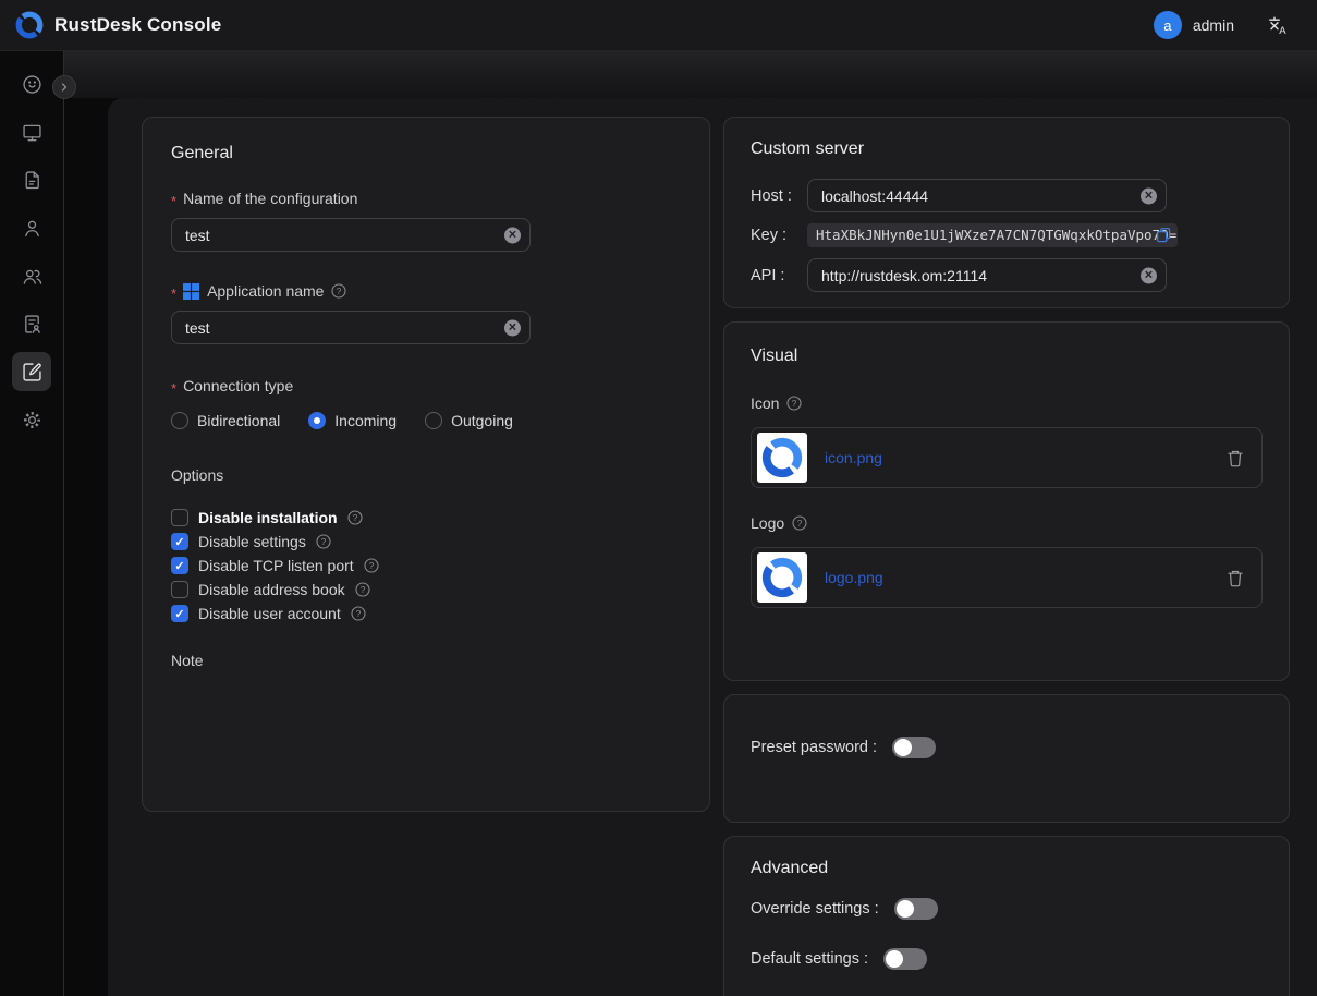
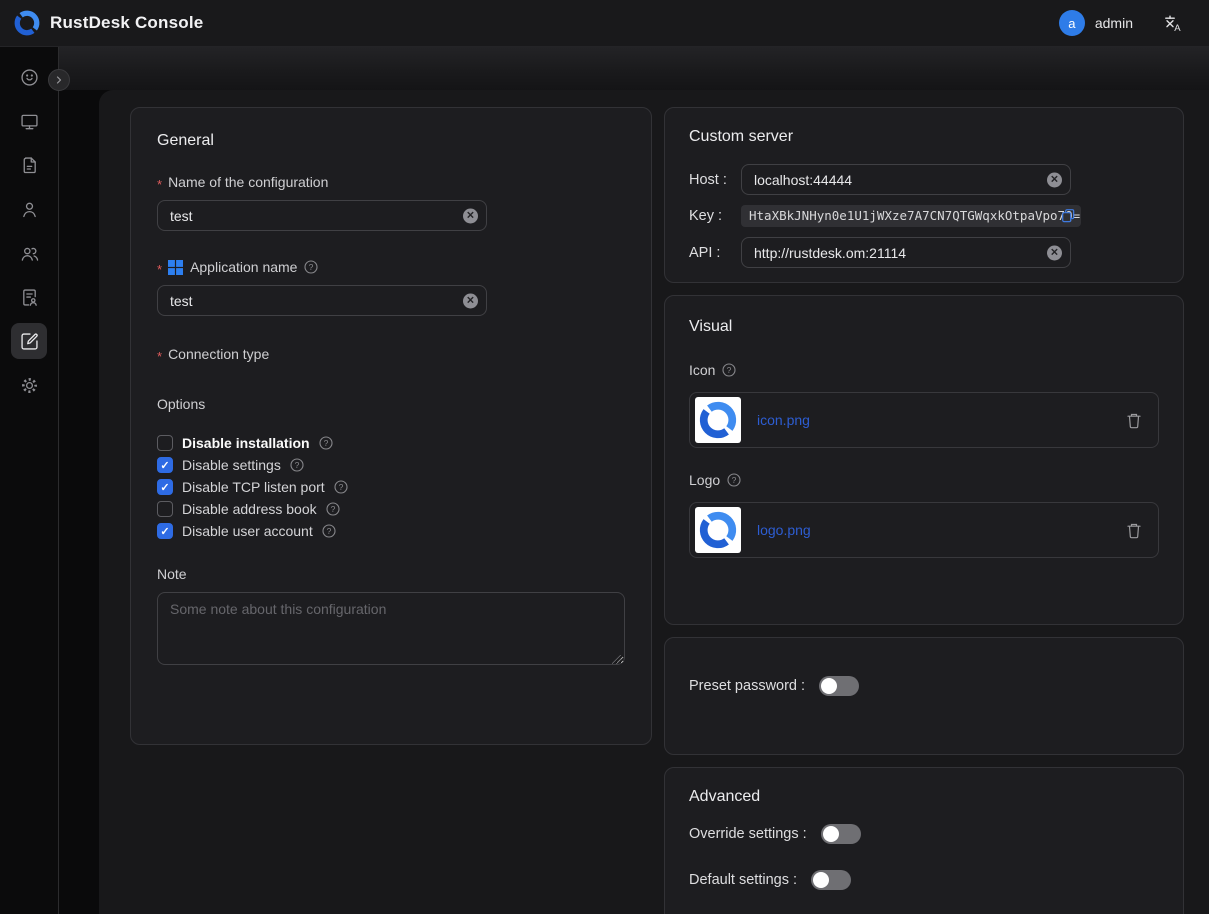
  RustDesk Console
  a
  admin
  A
  General
  *
  Name of the configuration
  test
  ✕
  *
  Application name
  ?
  test
  ✕
  *
  Connection type
- Bidirectional
- Incoming
- Outgoing
  Options
  Disable installation
  ?
  Disable settings
  ?
  Disable TCP listen port
  ?
  Disable address book
  ?
  Disable user account
  ?
  Note
+ Some note about this configuration
  Custom server
  Host :
  localhost:44444
  ✕
  Key :
  HtaXBkJNHyn0e1U1jWXze7A7CN7QTGWqxkOtpaVpo7=
  API :
  http://rustdesk.om:21114
  ✕
  Visual
  Icon
  ?
  icon.png
  Logo
  ?
  logo.png
  Preset password :
  Advanced
  Override settings :
  Default settings :
